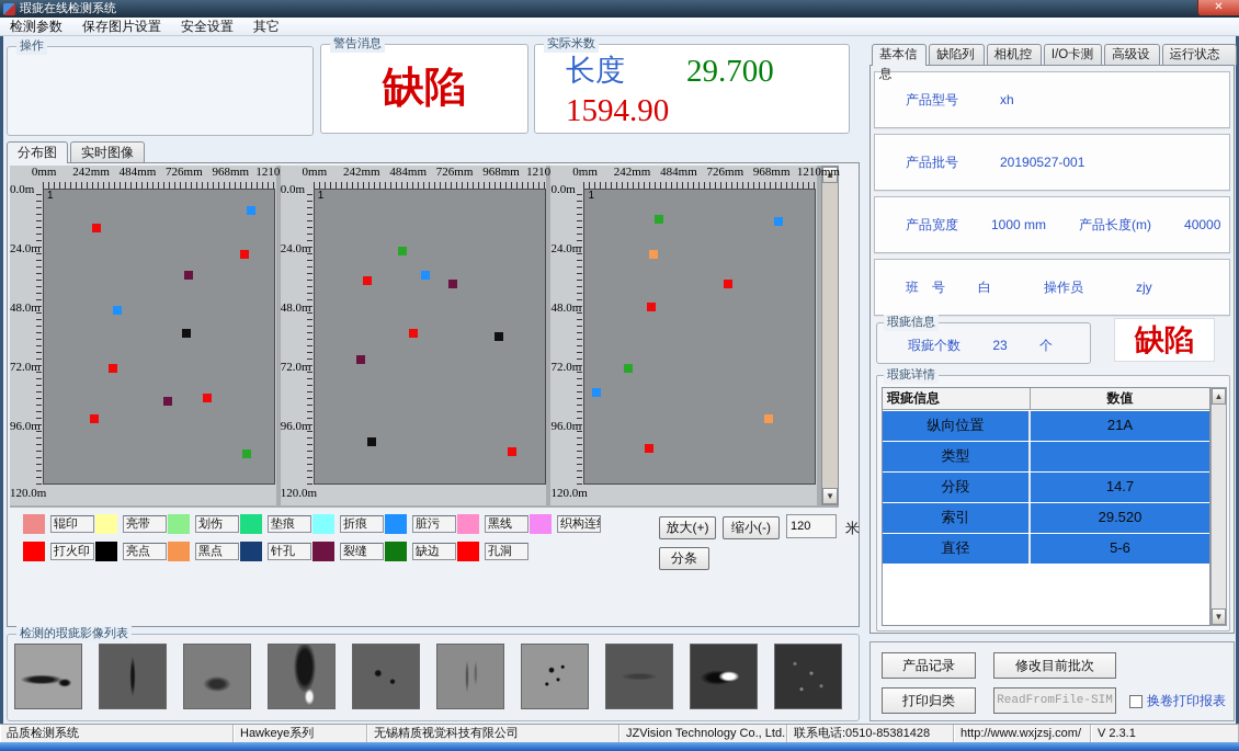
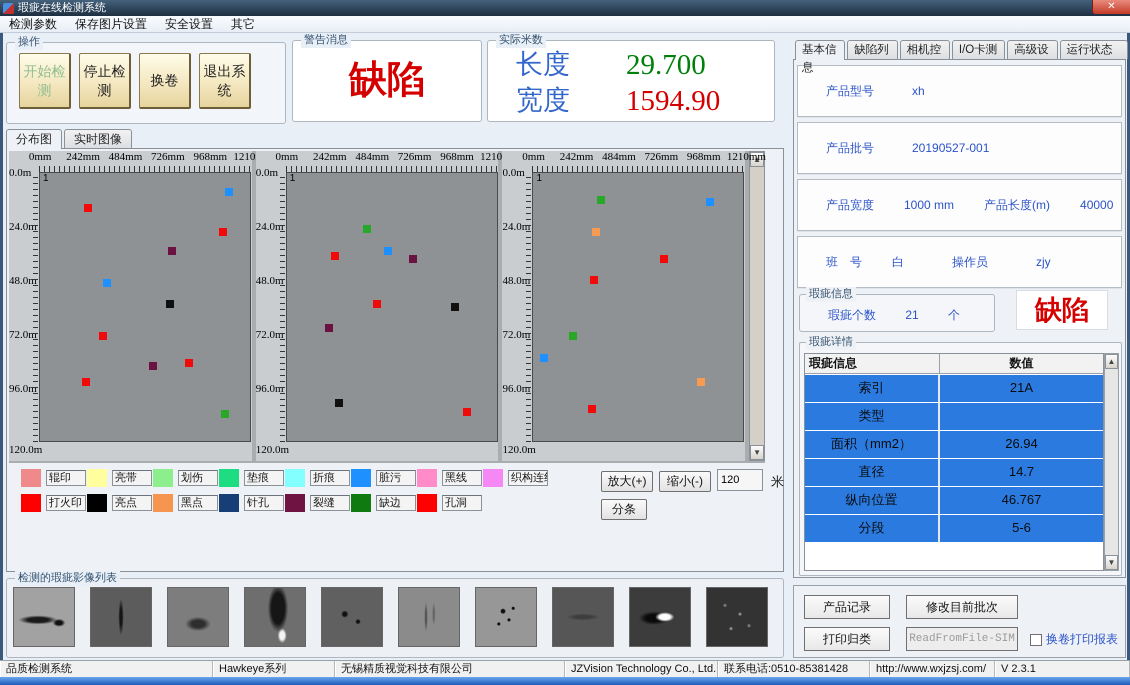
  瑕疵在线检测系统
  ✕
  检测参数
  保存图片设置
  安全设置
  其它
  操作
+ 开始检测
+ 停止检测
+ 换卷
+ 退出系统
  警告消息
  缺陷
  实际米数
  长度
  29.700
+ 宽度
  1594.90
  分布图
  实时图像
  0mm
  242mm
  484mm
  726mm
  968mm
  0.0m
  24.0
  48.0
  72.0
  96.0
  1
  120.0m
  0mm
  242mm
  484mm
  726mm
  968mm
  0.0m
  24.0
  48.0
  72.0
  96.0
  1
  120.0m
  0mm
  242mm
  484mm
  726mm
  968mm
  1210mm
  0.0m
  24.0
  48.0
  72.0
  96.0
  1
  120.0m
  ▲
  ▼
  辊印
  亮带
  划伤
  垫痕
  折痕
  脏污
  黑线
  织构连
  打火印
  亮点
  黑点
  针孔
  裂缝
  缺边
  孔洞
  放大(+)
  缩小(-)
  120
  米
  分条
  检测的瑕疵影像列表
  基本信息
  缺陷列
  相机控
  I/O卡测
  高级设
  产品型号
  xh
  产品批号
  20190527-001
  产品宽度
  1000 mm
  产品长度(m)
  40000
  班 号
  白
  操作员
  zjy
  瑕疵信息
- 瑕疵个数 23 个
+ 瑕疵个数 21 个
  缺陷
  瑕疵详情
  瑕疵信息
  数值
- 纵向位置
+ 索引
  21A
  类型
+ 面积（mm2）
+ 26.94
- 分段
+ 直径
  14.7
- 索引
+ 纵向位置
- 29.520
+ 46.767
- 直径
+ 分段
  5-6
  ▲
  ▼
  产品记录
  修改目前批次
  打印归类
  ReadFromFile-SIM
  换卷打印报表
  品质检测系统
  Hawkeye系列
  无锡精质视觉科技有限公司
  JZVision Technology Co., Ltd.
  联系电话:0510-85381428
  http://www.wxjzsj.com/
  V 2.3.1
